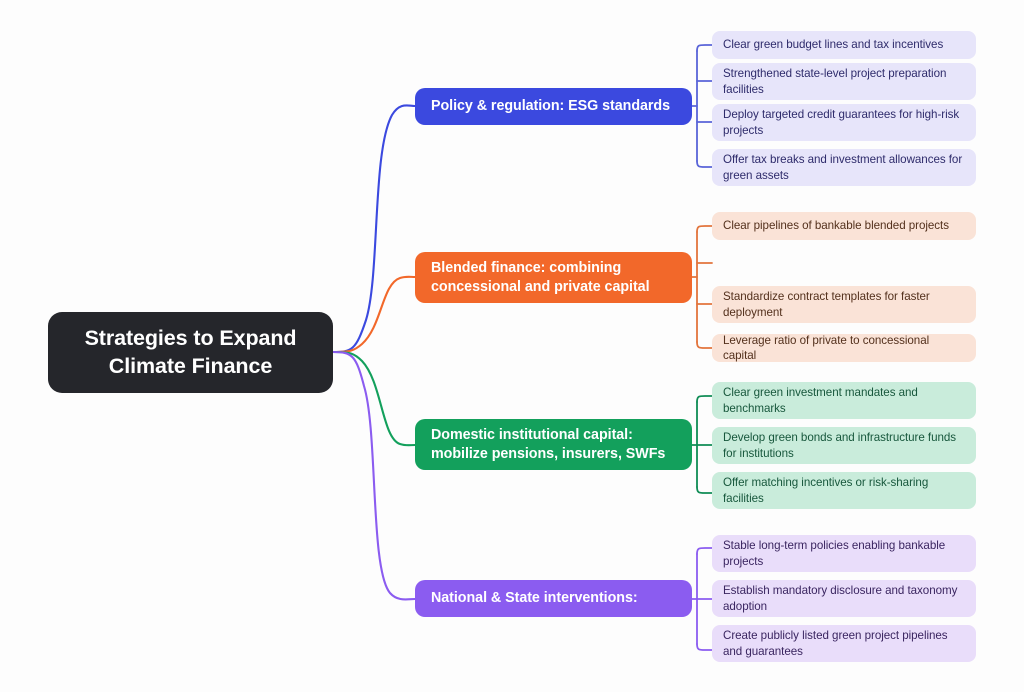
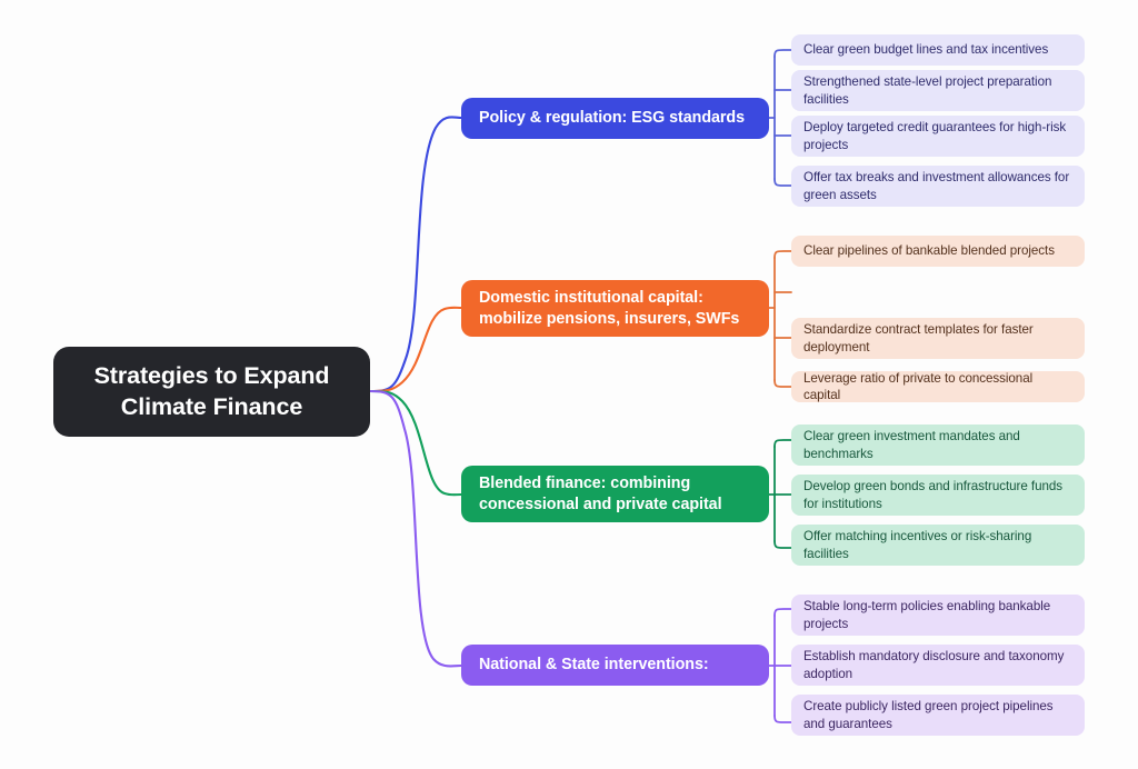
  Strategies to Expand
  Climate Finance
  Policy & regulation: ESG standards
  Clear green budget lines and tax incentives
  Strengthened state-level project preparation facilities
  Deploy targeted credit guarantees for high-risk projects
  Offer tax breaks and investment allowances for green assets
- Blended finance: combining concessional and private capital
+ Domestic institutional capital: mobilize pensions, insurers, SWFs
  Clear pipelines of bankable blended projects
  Standardize contract templates for faster deployment
  Leverage ratio of private to concessional capital
- Domestic institutional capital: mobilize pensions, insurers, SWFs
+ Blended finance: combining concessional and private capital
  Clear green investment mandates and benchmarks
  Develop green bonds and infrastructure funds for institutions
  Offer matching incentives or risk-sharing facilities
  National & State interventions:
  Stable long-term policies enabling bankable projects
  Establish mandatory disclosure and taxonomy adoption
  Create publicly listed green project pipelines and guarantees
